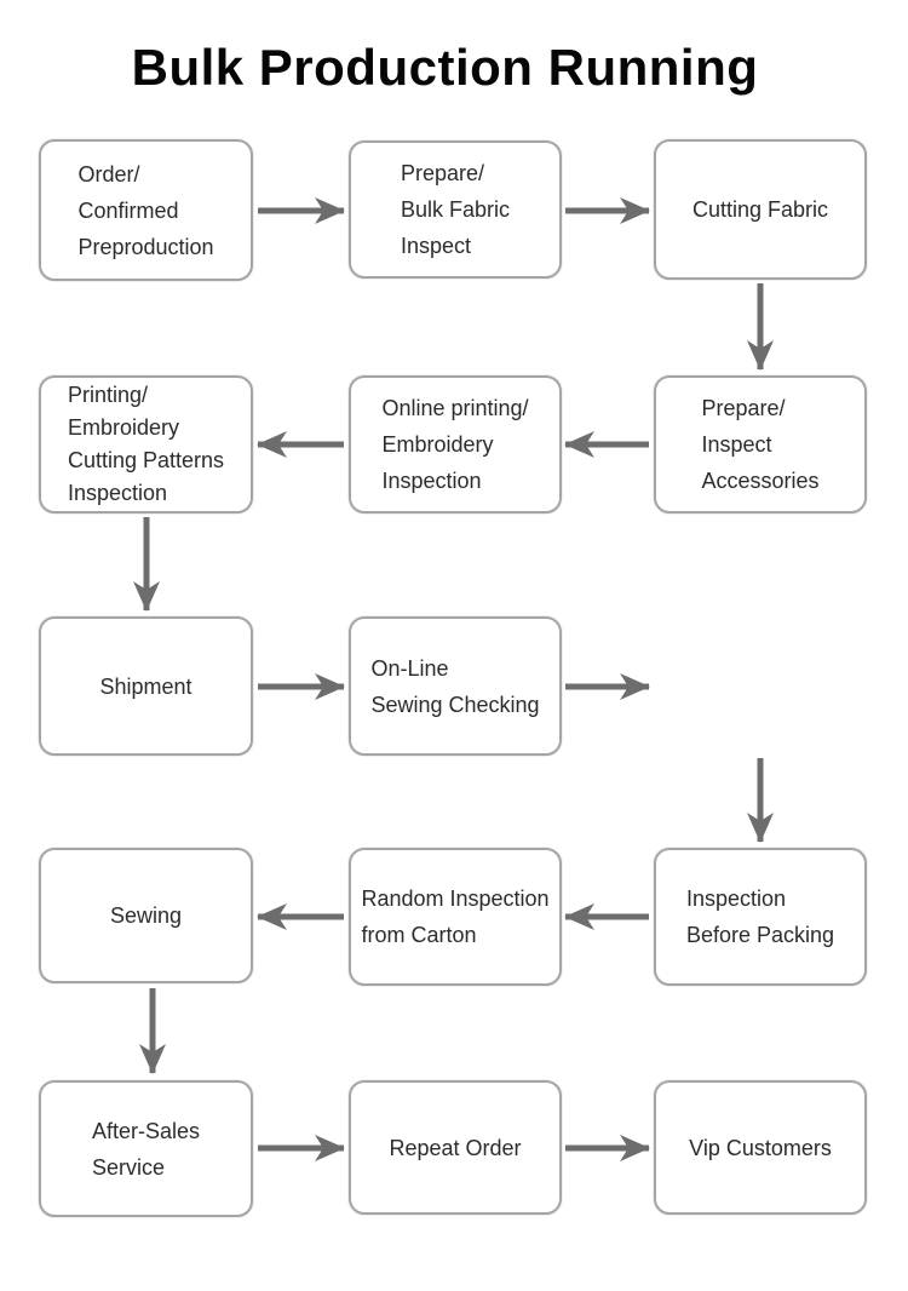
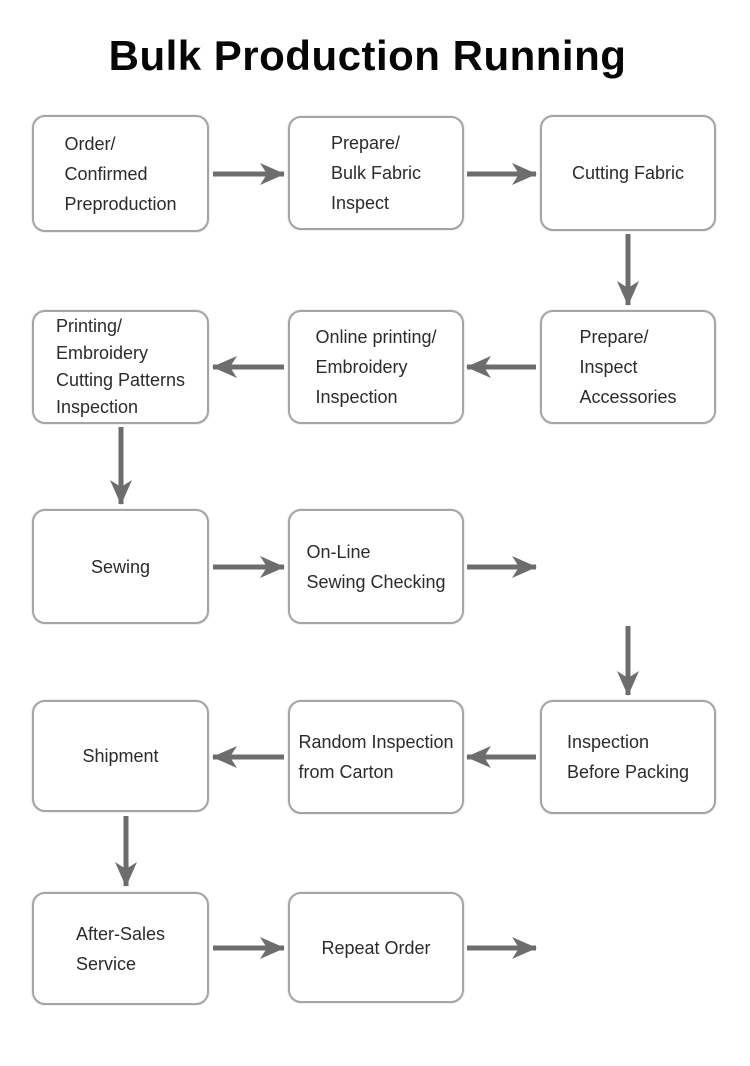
  Bulk Production Running
  Order/
  Confirmed
  Preproduction
  Prepare/
  Bulk Fabric
  Inspect
  Cutting Fabric
  Printing/
  Embroidery
  Cutting Patterns
  Inspection
  Online printing/
  Embroidery
  Inspection
  Prepare/
  Inspect
  Accessories
- Shipment
+ Sewing
  On-Line
  Sewing Checking
- Sewing
+ Shipment
  Random Inspection
  from Carton
  Inspection
  Before Packing
  After-Sales
  Service
  Repeat Order
- Vip Customers
